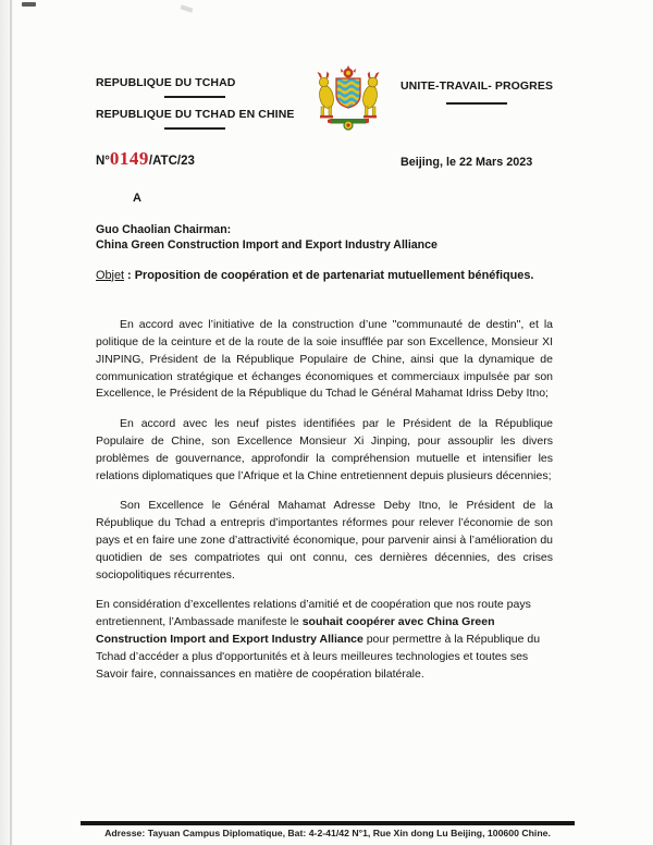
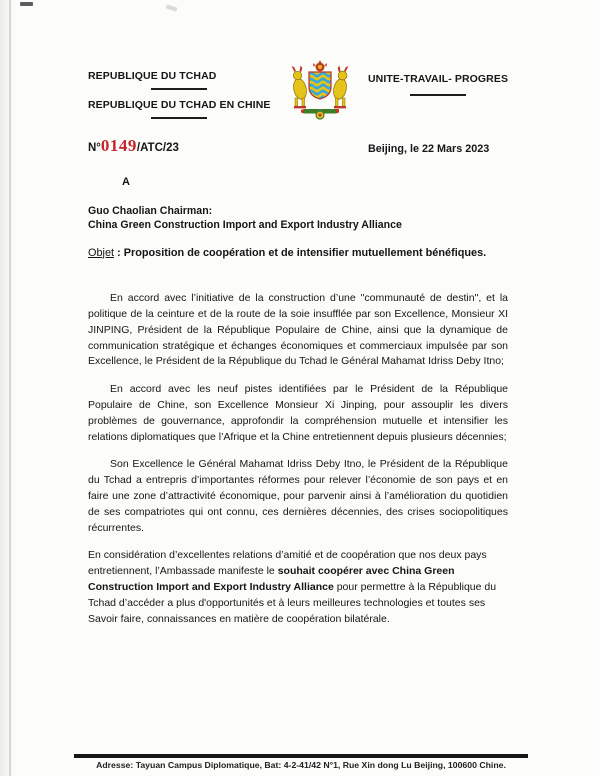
  REPUBLIQUE DU TCHAD
  REPUBLIQUE DU TCHAD EN CHINE
  UNITE-TRAVAIL- PROGRES
  N°0149/ATC/23
  Beijing, le 22 Mars 2023
  A
  Guo Chaolian Chairman:
  China Green Construction Import and Export Industry Alliance
- Objet : Proposition de coopération et de partenariat mutuellement bénéfiques.
+ Objet : Proposition de coopération et de intensifier mutuellement bénéfiques.
  En accord avec l’initiative de la construction d’une "communauté de destin", et la politique de la ceinture et de la route de la soie insufflée par son Excellence, Monsieur XI JINPING, Président de la République Populaire de Chine, ainsi que la dynamique de communication stratégique et échanges économiques et commerciaux impulsée par son Excellence, le Président de la République du Tchad le Général Mahamat Idriss Deby Itno;
  En accord avec les neuf pistes identifiées par le Président de la République Populaire de Chine, son Excellence Monsieur Xi Jinping, pour assouplir les divers problèmes de gouvernance, approfondir la compréhension mutuelle et intensifier les relations diplomatiques que l’Afrique et la Chine entretiennent depuis plusieurs décennies;
- Son Excellence le Général Mahamat Adresse Deby Itno, le Président de la République du Tchad a entrepris d’importantes réformes pour relever l’économie de son pays et en faire une zone d’attractivité économique, pour parvenir ainsi à l’amélioration du quotidien de ses compatriotes qui ont connu, ces dernières décennies, des crises sociopolitiques récurrentes.
+ Son Excellence le Général Mahamat Idriss Deby Itno, le Président de la République du Tchad a entrepris d’importantes réformes pour relever l’économie de son pays et en faire une zone d’attractivité économique, pour parvenir ainsi à l’amélioration du quotidien de ses compatriotes qui ont connu, ces dernières décennies, des crises sociopolitiques récurrentes.
- En considération d’excellentes relations d’amitié et de coopération que nos route pays entretiennent, l’Ambassade manifeste le souhait coopérer avec China Green Construction Import and Export Industry Alliance pour permettre à la République du Tchad d’accéder a plus d'opportunités et à leurs meilleures technologies et toutes ses Savoir faire, connaissances en matière de coopération bilatérale.
+ En considération d’excellentes relations d’amitié et de coopération que nos deux pays entretiennent, l’Ambassade manifeste le souhait coopérer avec China Green Construction Import and Export Industry Alliance pour permettre à la République du Tchad d’accéder a plus d'opportunités et à leurs meilleures technologies et toutes ses Savoir faire, connaissances en matière de coopération bilatérale.
  Adresse: Tayuan Campus Diplomatique, Bat: 4-2-41/42 N°1, Rue Xin dong Lu Beijing, 100600 Chine.
